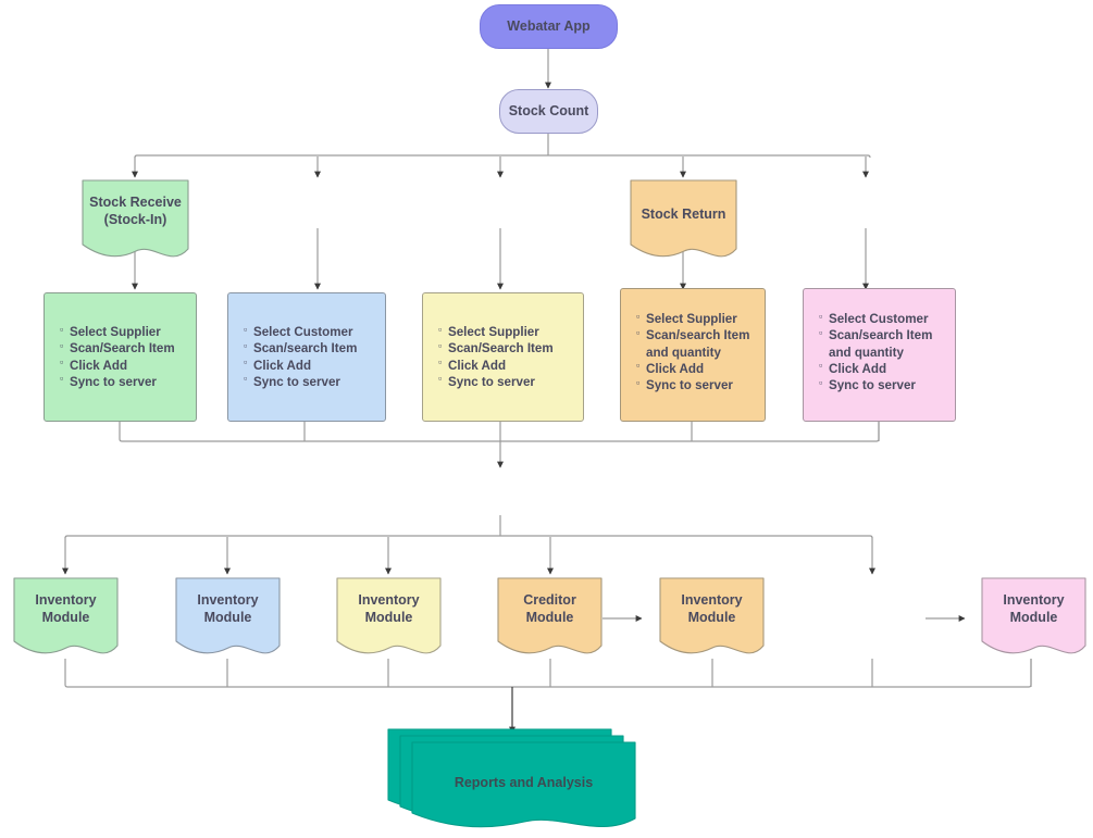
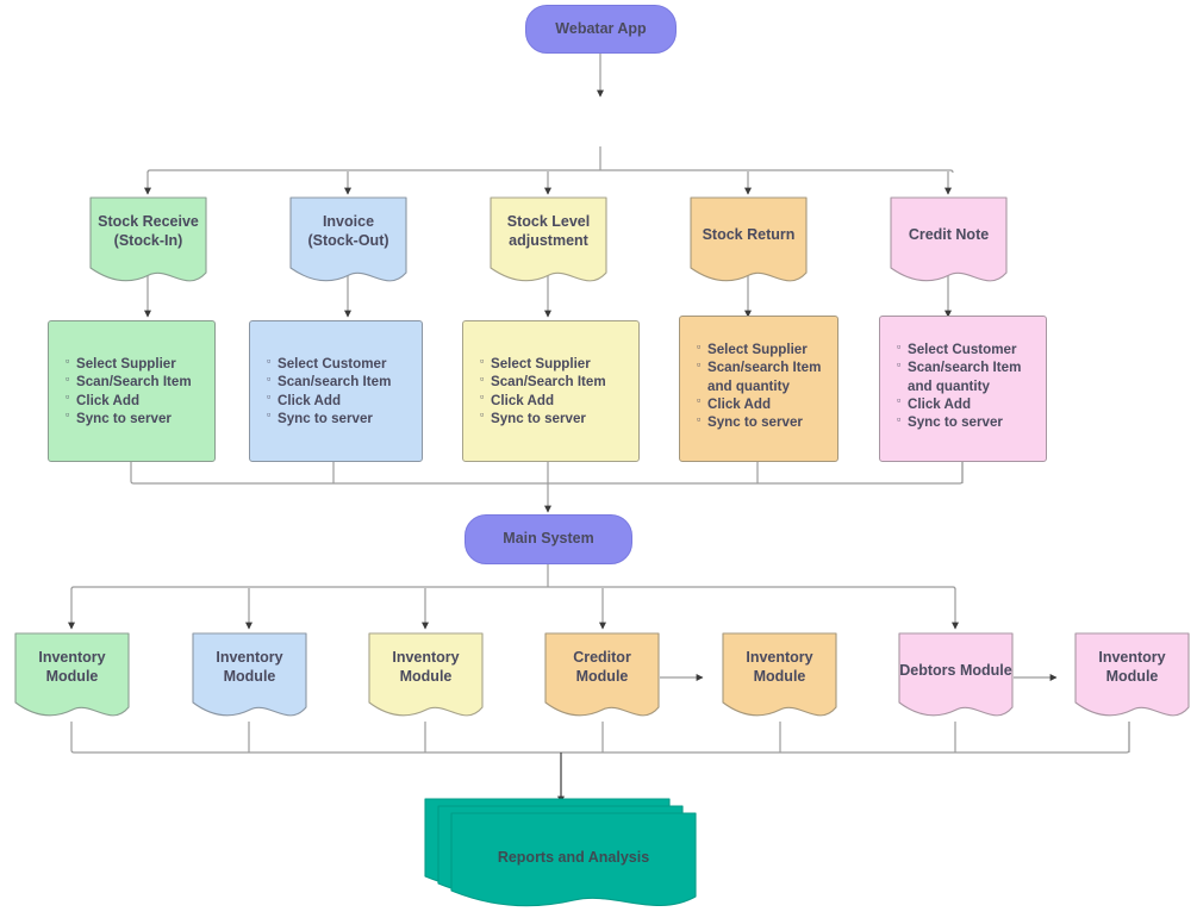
  Webatar App
- Stock Count
  Stock Receive
  (Stock-In)
+ Invoice
+ (Stock-Out)
+ Stock Level
+ adjustment
  Stock Return
+ Credit Note
  Select Supplier
  Scan/Search Item
  Click Add
  Sync to server
  Select Customer
  Scan/search Item
  Click Add
  Sync to server
  Select Supplier
  Scan/Search Item
  Click Add
  Sync to server
  Select Supplier
  Scan/search Item
  and quantity
  Click Add
  Sync to server
  Select Customer
  Scan/search Item
  and quantity
  Click Add
  Sync to server
+ Main System
  Inventory
  Module
  Inventory
  Module
  Inventory
  Module
  Creditor
  Module
  Inventory
  Module
+ Debtors Module
  Inventory
  Module
  Reports and Analysis
